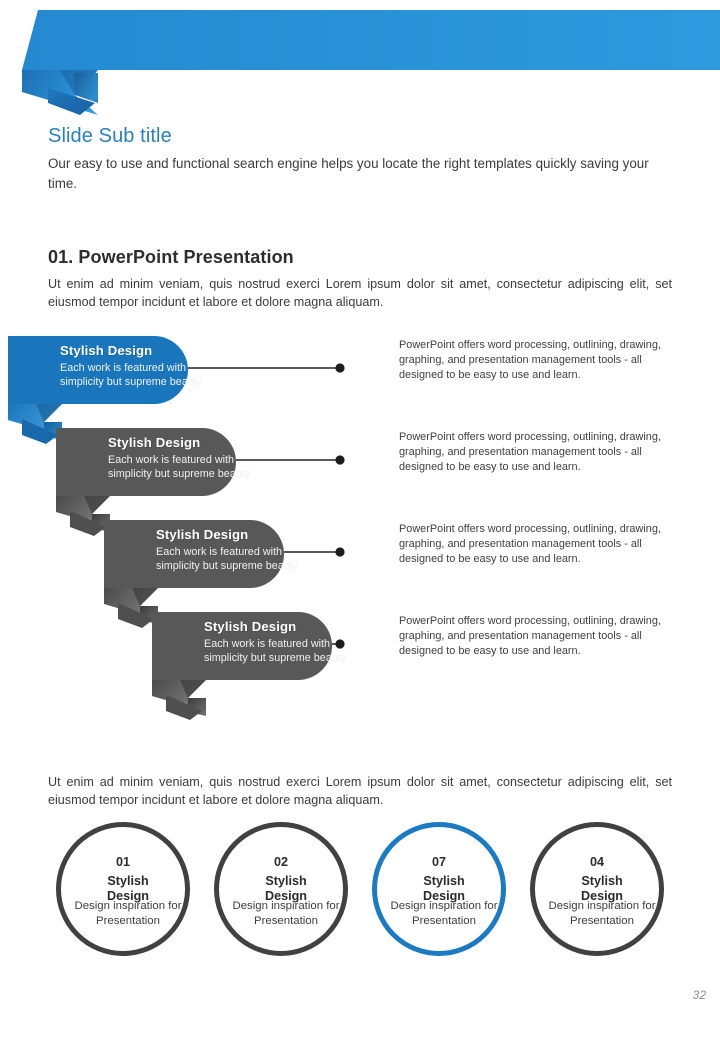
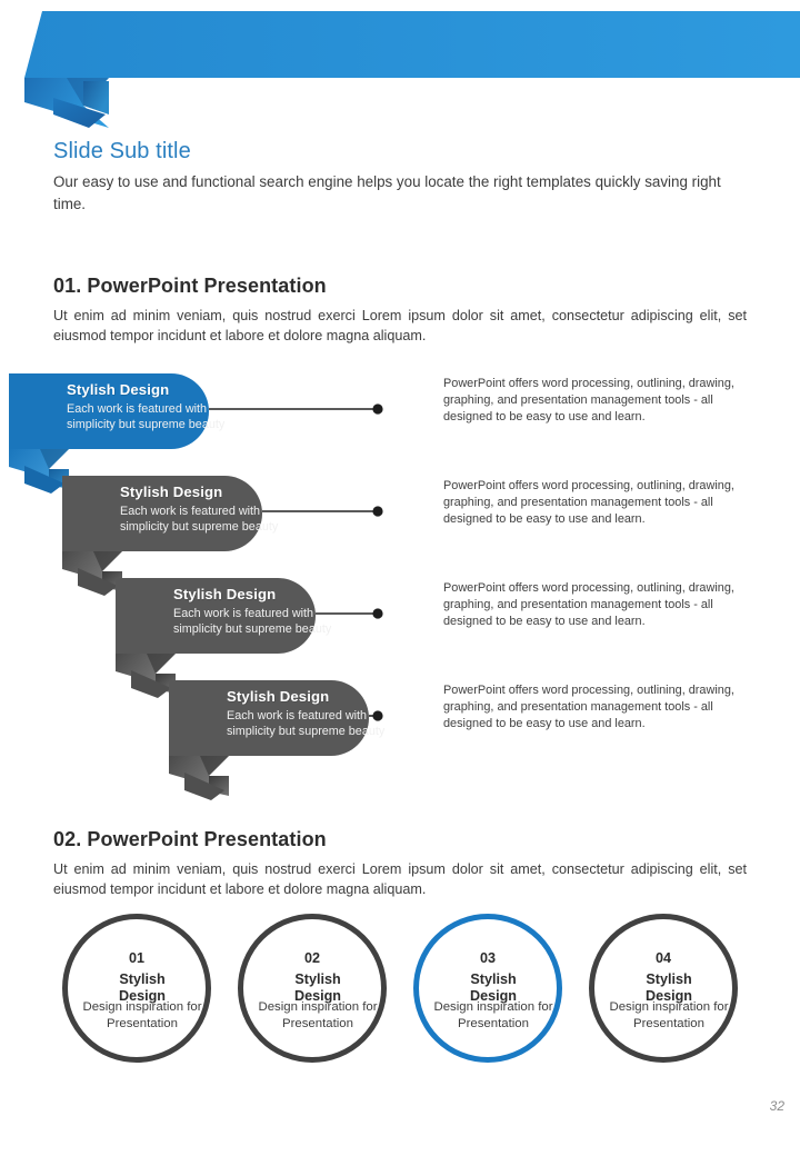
  Slide Sub title
- Our easy to use and functional search engine helps you locate the right templates quickly saving your time.
+ Our easy to use and functional search engine helps you locate the right templates quickly saving right time.
  01. PowerPoint Presentation
  Ut enim ad minim veniam, quis nostrud exerci Lorem ipsum dolor sit amet, consectetur adipiscing elit, set eiusmod tempor incidunt et labore et dolore magna aliquam.
  Stylish Design
  Each work is featured with simplicity but supreme beauty
  PowerPoint offers word processing, outlining, drawing, graphing, and presentation management tools - all designed to be easy to use and learn.
  Stylish Design
  Each work is featured with simplicity but supreme beauty
  PowerPoint offers word processing, outlining, drawing, graphing, and presentation management tools - all designed to be easy to use and learn.
  Stylish Design
  Each work is featured with simplicity but supreme beauty
  PowerPoint offers word processing, outlining, drawing, graphing, and presentation management tools - all designed to be easy to use and learn.
  Stylish Design
  Each work is featured with simplicity but supreme beauty
  PowerPoint offers word processing, outlining, drawing, graphing, and presentation management tools - all designed to be easy to use and learn.
+ 02. PowerPoint Presentation
  Ut enim ad minim veniam, quis nostrud exerci Lorem ipsum dolor sit amet, consectetur adipiscing elit, set eiusmod tempor incidunt et labore et dolore magna aliquam.
  01
  Stylish Design
  Design inspiration for Presentation
  02
  Stylish Design
  Design inspiration for Presentation
- 07
+ 03
  Stylish Design
  Design inspiration for Presentation
  04
  Stylish Design
  Design inspiration for Presentation
  32
